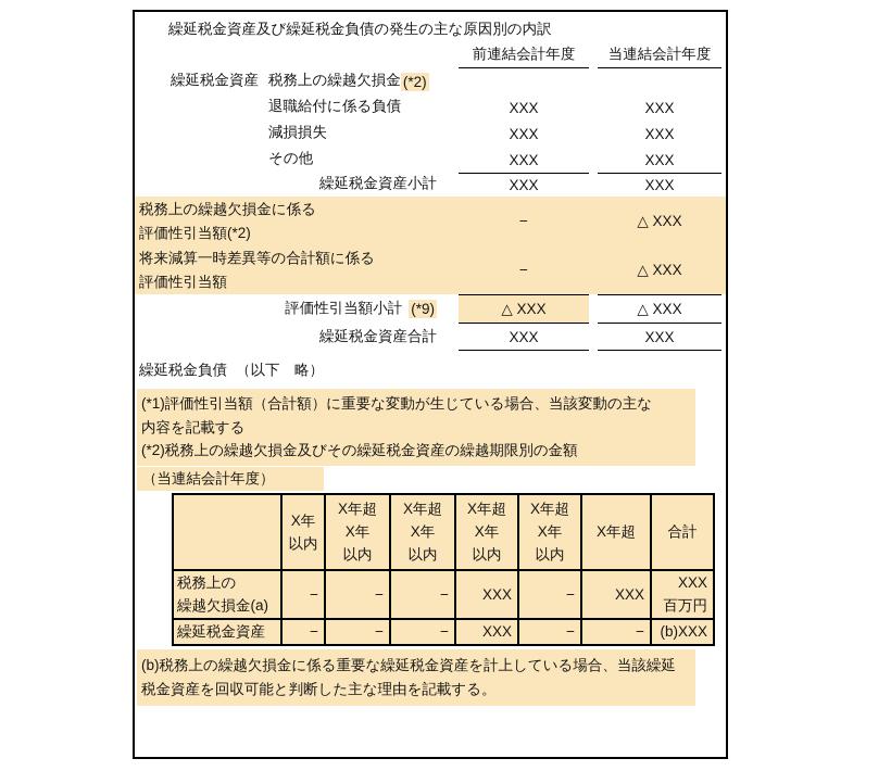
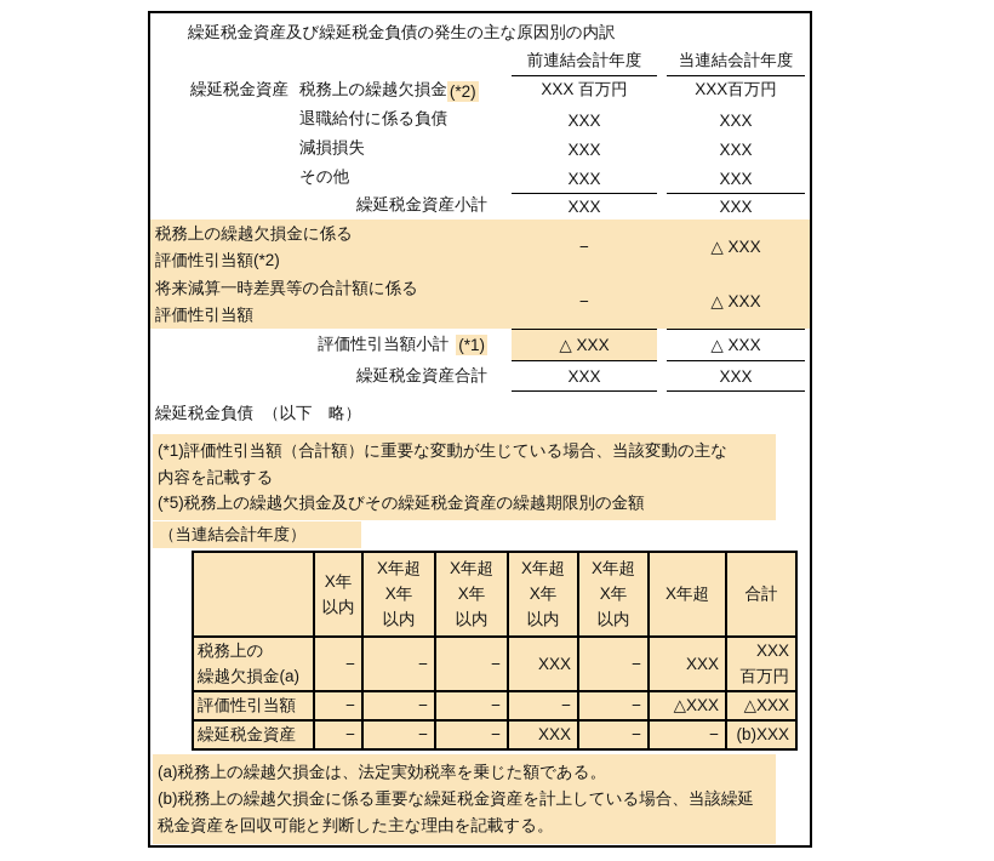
  繰延税金資産及び繰延税金負債の発生の主な原因別の内訳
  前連結会計年度
  当連結会計年度
  繰延税金資産
  税務上の繰越欠損金
  (*2)
+ XXX 百万円
+ XXX百万円
  退職給付に係る負債
  XXX
  XXX
  減損損失
  XXX
  XXX
  その他
  XXX
  XXX
  繰延税金資産小計
  XXX
  XXX
  税務上の繰越欠損金に係る
  評価性引当額(*2)
  −
  △ XXX
  将来減算一時差異等の合計額に係る
  評価性引当額
  −
  △ XXX
  評価性引当額小計
- (*9)
+ (*1)
  △ XXX
  △ XXX
  繰延税金資産合計
  XXX
  XXX
  繰延税金負債
  （以下 略）
  (*1)評価性引当額（合計額）に重要な変動が生じている場合、当該変動の主な
  内容を記載する
- (*2)税務上の繰越欠損金及びその繰延税金資産の繰越期限別の金額
+ (*5)税務上の繰越欠損金及びその繰延税金資産の繰越期限別の金額
  （当連結会計年度）
  	X年 以内	X年超 X年 以内	X年超 X年 以内	X年超 X年 以内	X年超 X年 以内	X年超	合計
  税務上の 繰越欠損金(a)	−	−	−	XXX	−	XXX	XXX 百万円
+ 評価性引当額	−	−	−	−	−	△XXX	△XXX
  繰延税金資産	−	−	−	XXX	−	−	(b)XXX
+ (a)税務上の繰越欠損金は、法定実効税率を乗じた額である。
  (b)税務上の繰越欠損金に係る重要な繰延税金資産を計上している場合、当該繰延
  税金資産を回収可能と判断した主な理由を記載する。
